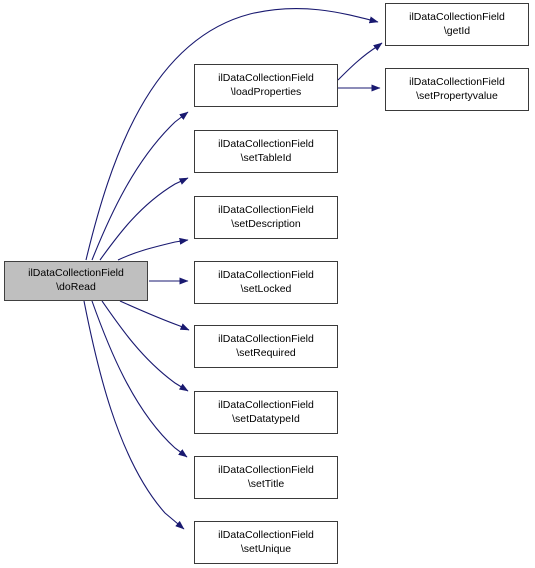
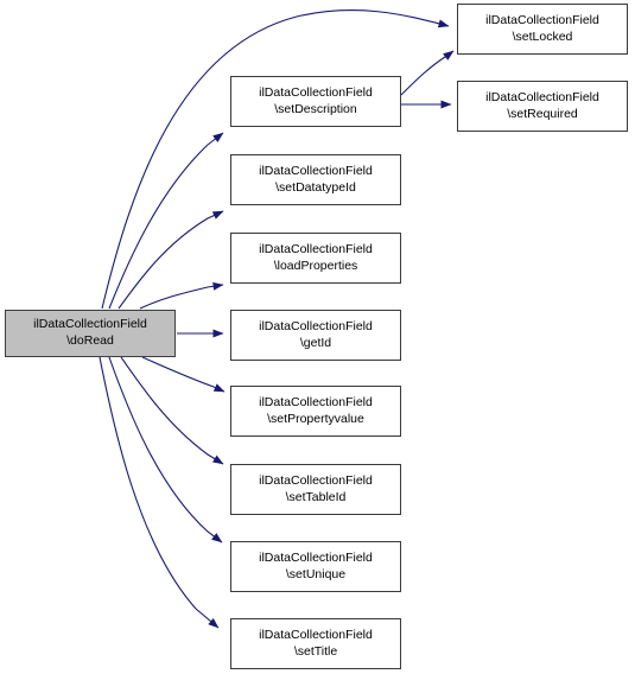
  ilDataCollectionField
  \doRead
  ilDataCollectionField
- \getId
+ \setLocked
  ilDataCollectionField
- \setPropertyvalue
+ \setRequired
  ilDataCollectionField
- \loadProperties
+ \setDescription
  ilDataCollectionField
- \setTableId
+ \setDatatypeId
  ilDataCollectionField
- \setDescription
+ \loadProperties
  ilDataCollectionField
- \setLocked
+ \getId
  ilDataCollectionField
- \setRequired
+ \setPropertyvalue
  ilDataCollectionField
- \setDatatypeId
+ \setTableId
  ilDataCollectionField
- \setTitle
+ \setUnique
  ilDataCollectionField
- \setUnique
+ \setTitle
